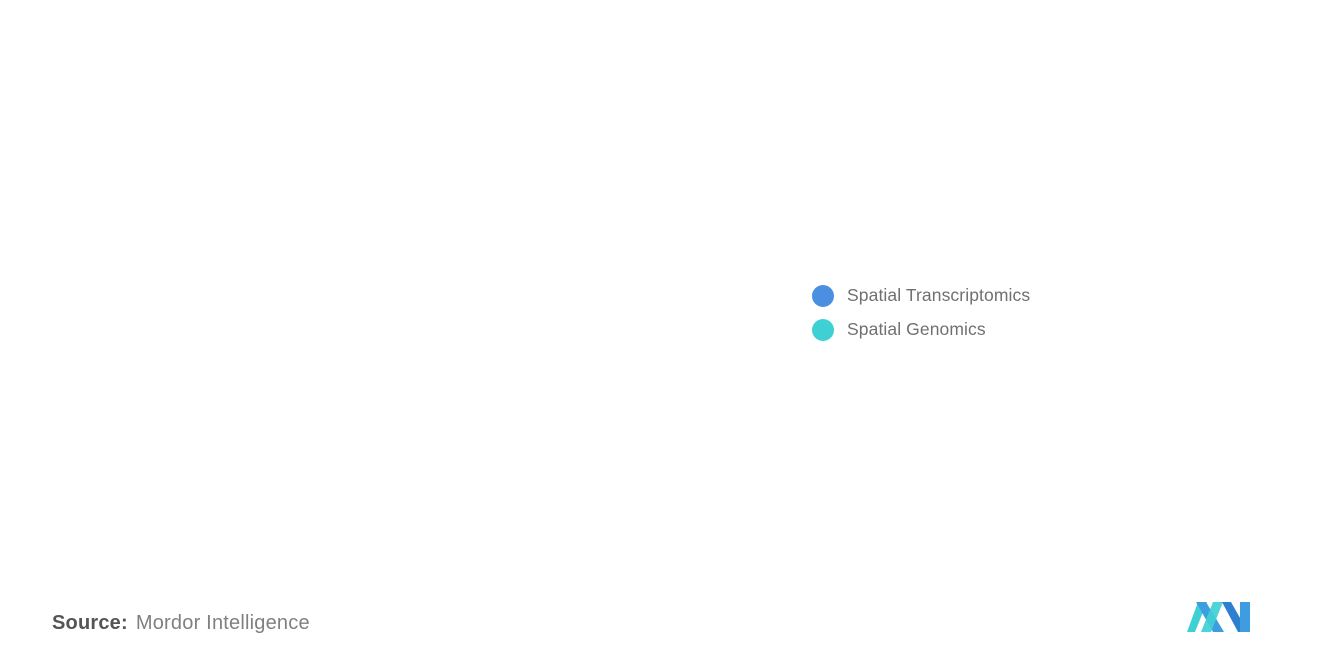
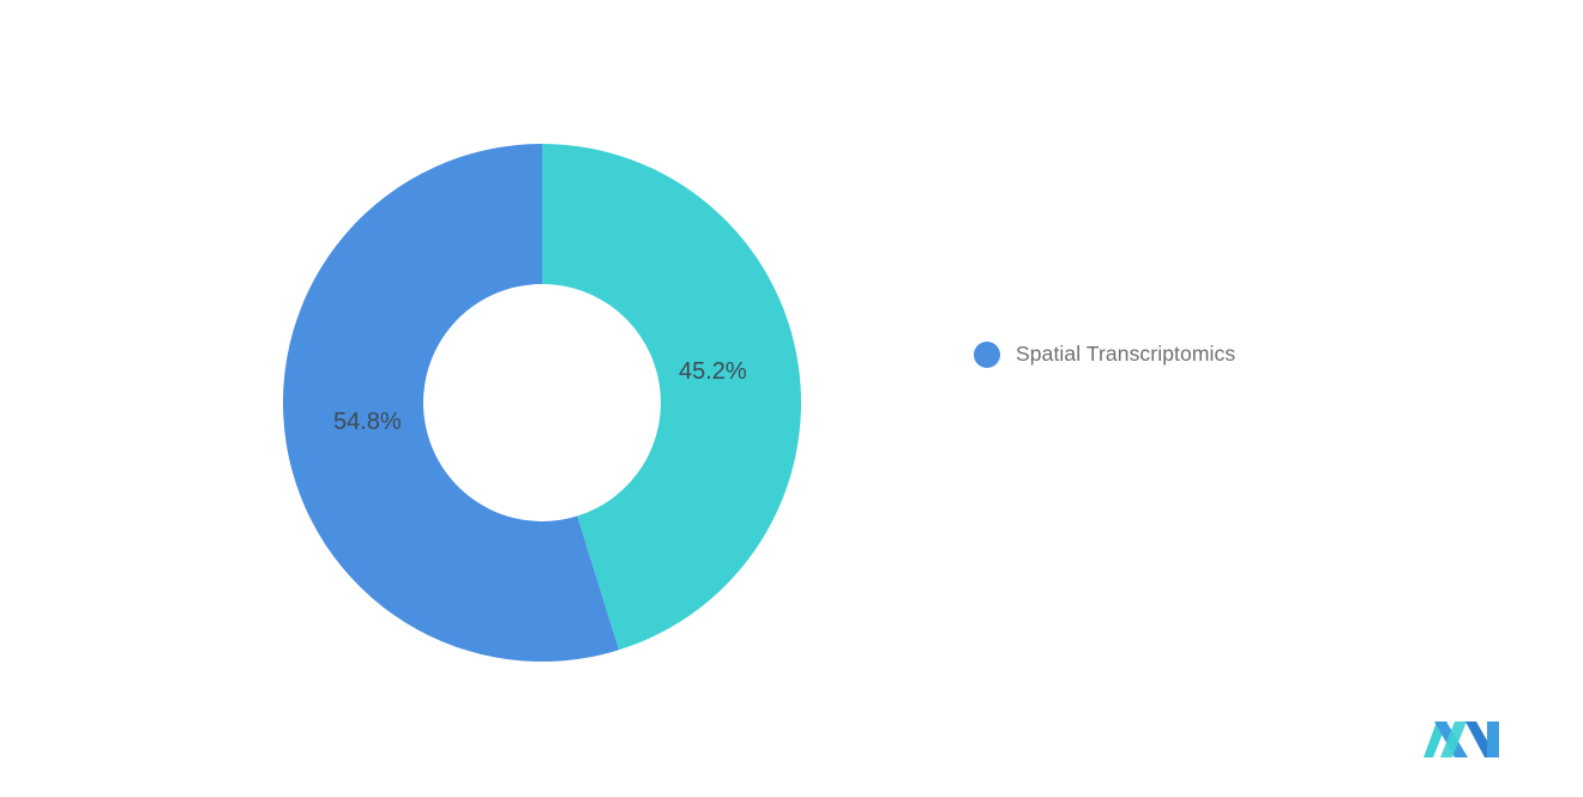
+ 54.8%
+ 45.2%
  Spatial Transcriptomics
- Spatial Genomics
- Source:
- Mordor Intelligence
